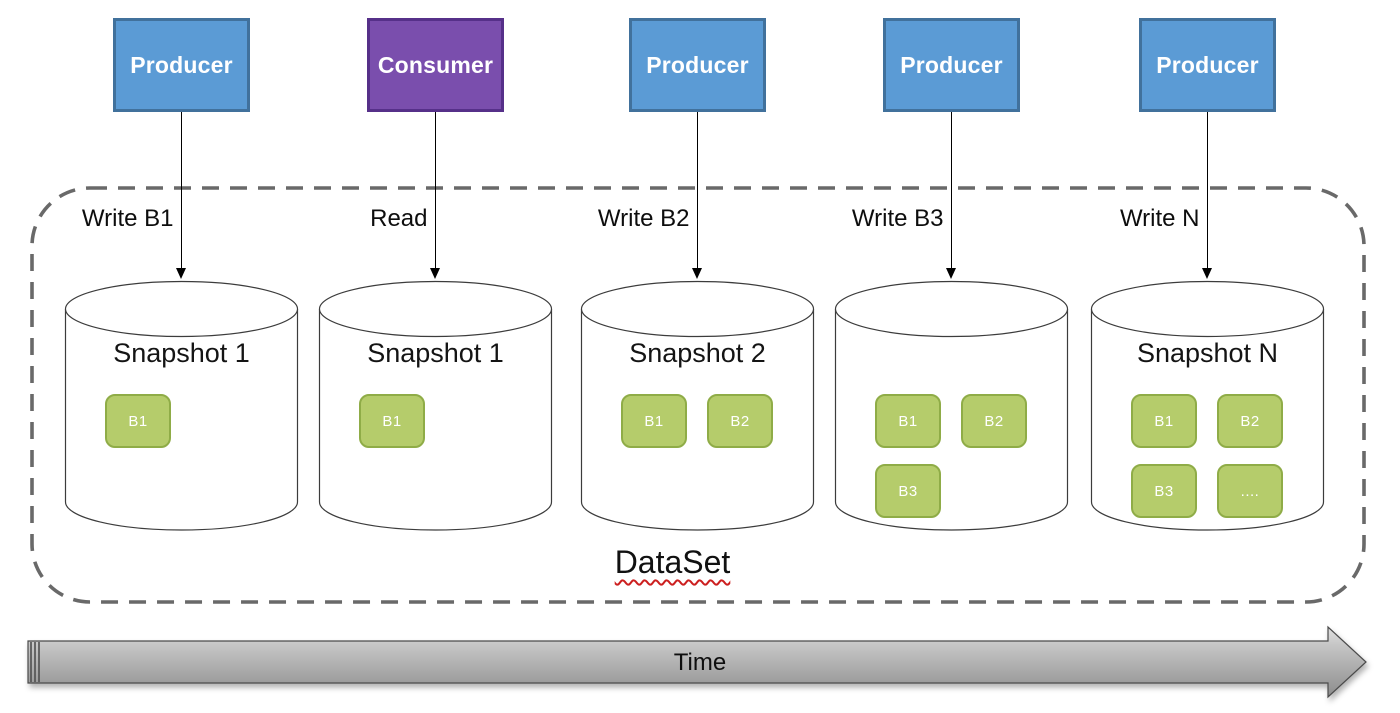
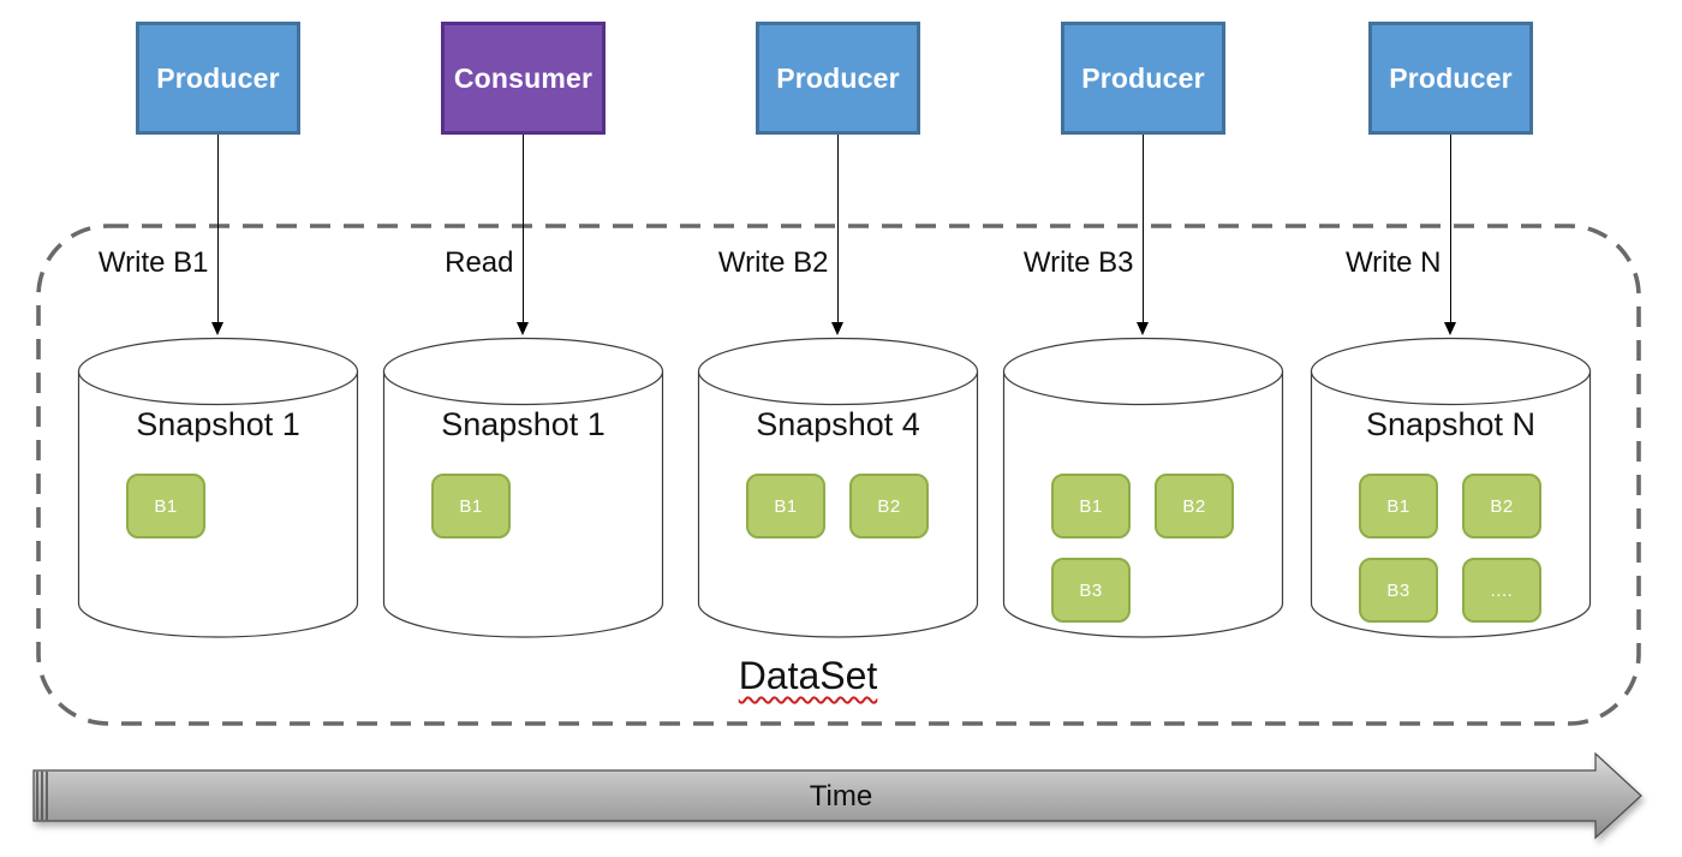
  Producer
  Write B1
  Snapshot 1
  B1
  Consumer
  Read
  Snapshot 1
  B1
  Producer
  Write B2
- Snapshot 2
+ Snapshot 4
  B1
  B2
  Producer
  Write B3
  B1
  B2
  B3
  Producer
  Write N
  Snapshot N
  B1
  B2
  B3
  ....
  DataSet
  Time
